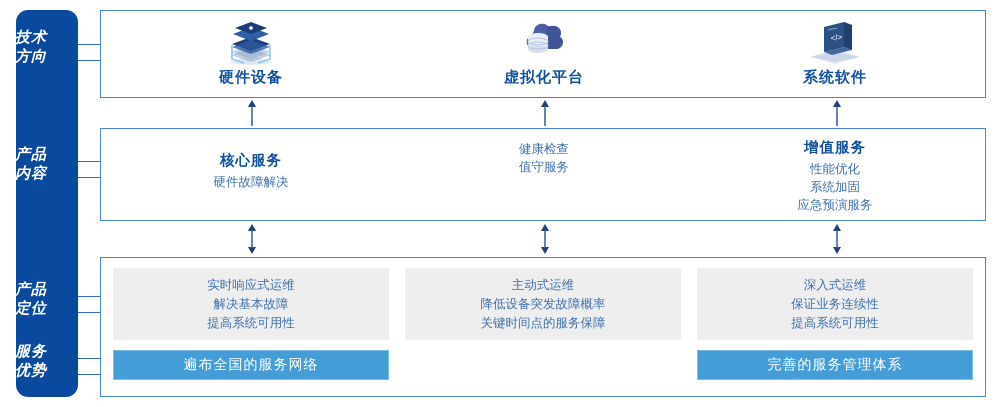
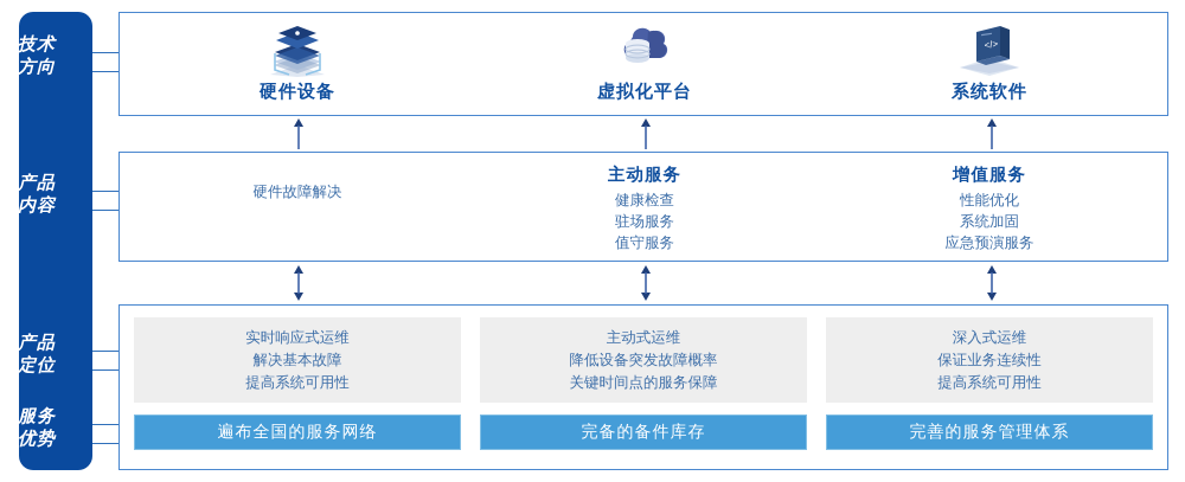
  技术
  方向
  产品
  内容
  产品
  定位
  服务
  优势
  硬件设备
  虚拟化平台
  系统软件
- 核心服务
  硬件故障解决
+ 主动服务
  健康检查
+ 驻场服务
  值守服务
  增值服务
  性能优化
  系统加固
  应急预演服务
  实时响应式运维
  解决基本故障
  提高系统可用性
  遍布全国的服务网络
  主动式运维
  降低设备突发故障概率
  关键时间点的服务保障
+ 完备的备件库存
  深入式运维
  保证业务连续性
  提高系统可用性
  完善的服务管理体系
